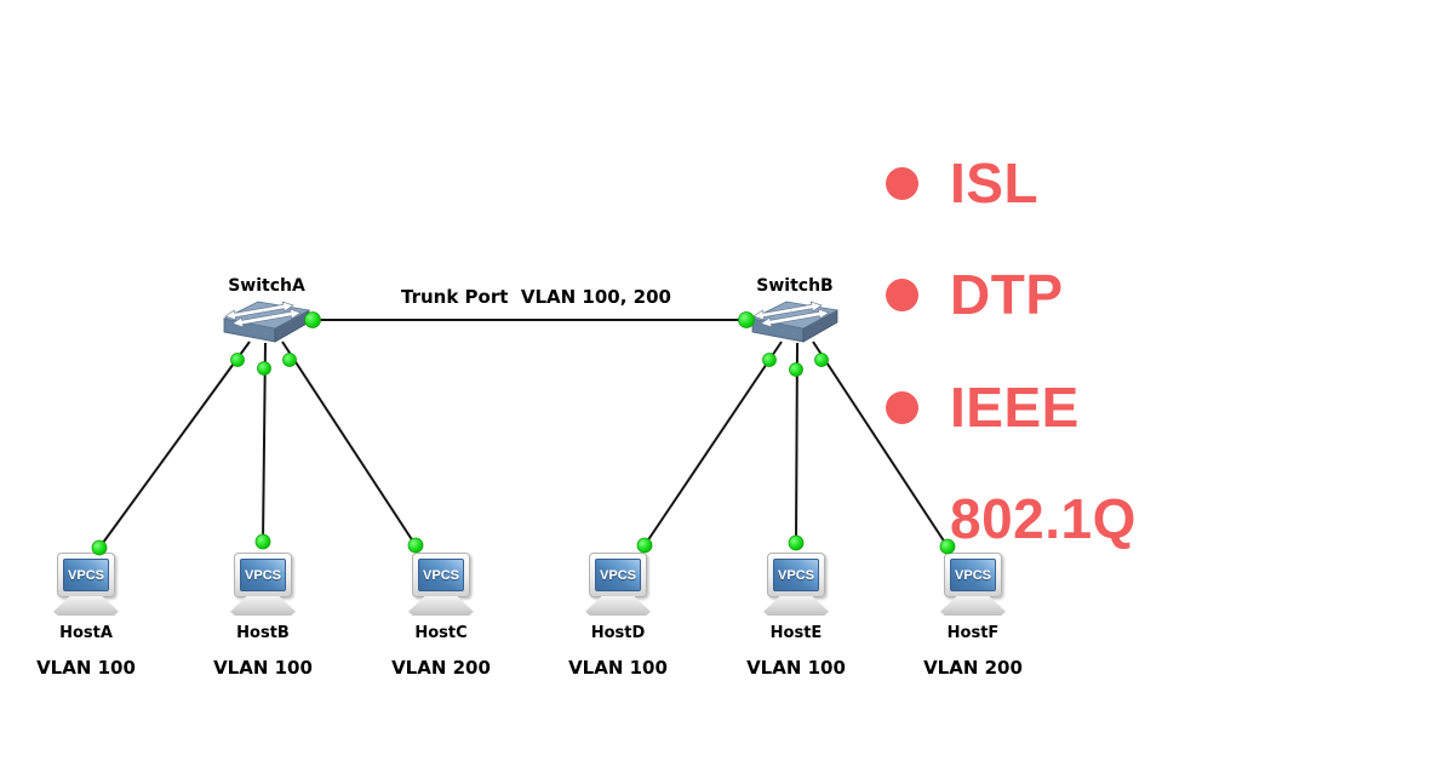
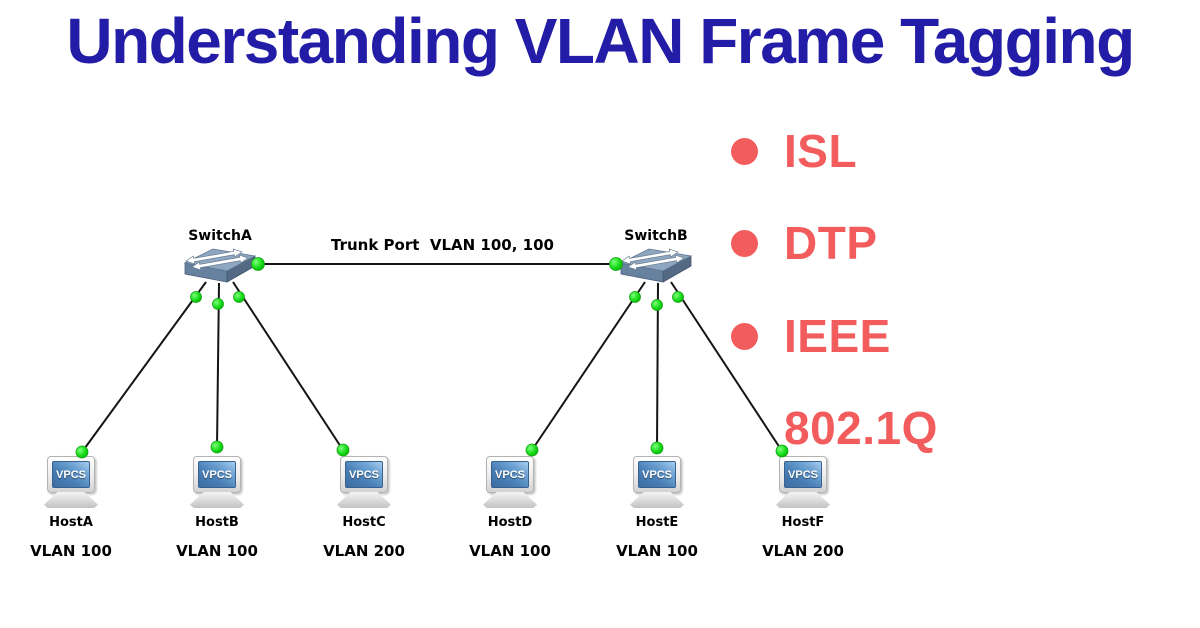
+ Understanding VLAN Frame Tagging
  ISL
  DTP
  IEEE 802.1Q
  SwitchA
  SwitchB
- Trunk Port VLAN 100, 200
+ Trunk Port VLAN 100, 100
  VPCS
  HostA
  VLAN 100
  VPCS
  HostB
  VLAN 100
  VPCS
  HostC
  VLAN 200
  VPCS
  HostD
  VLAN 100
  VPCS
  HostE
  VLAN 100
  VPCS
  HostF
  VLAN 200
